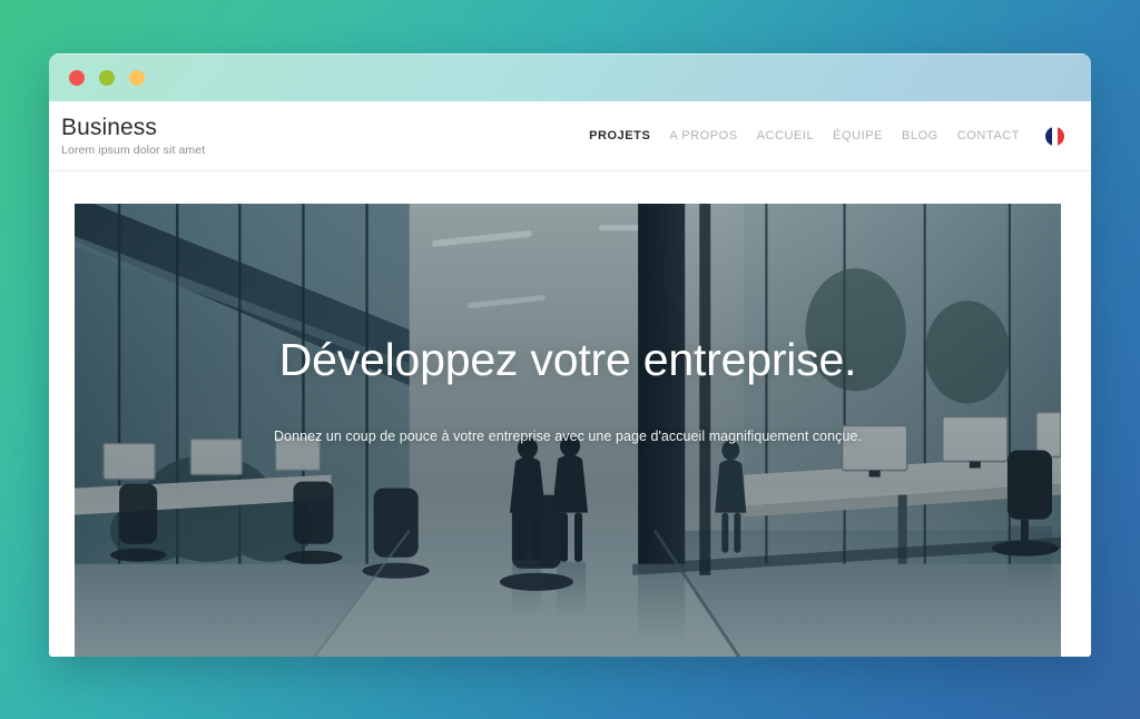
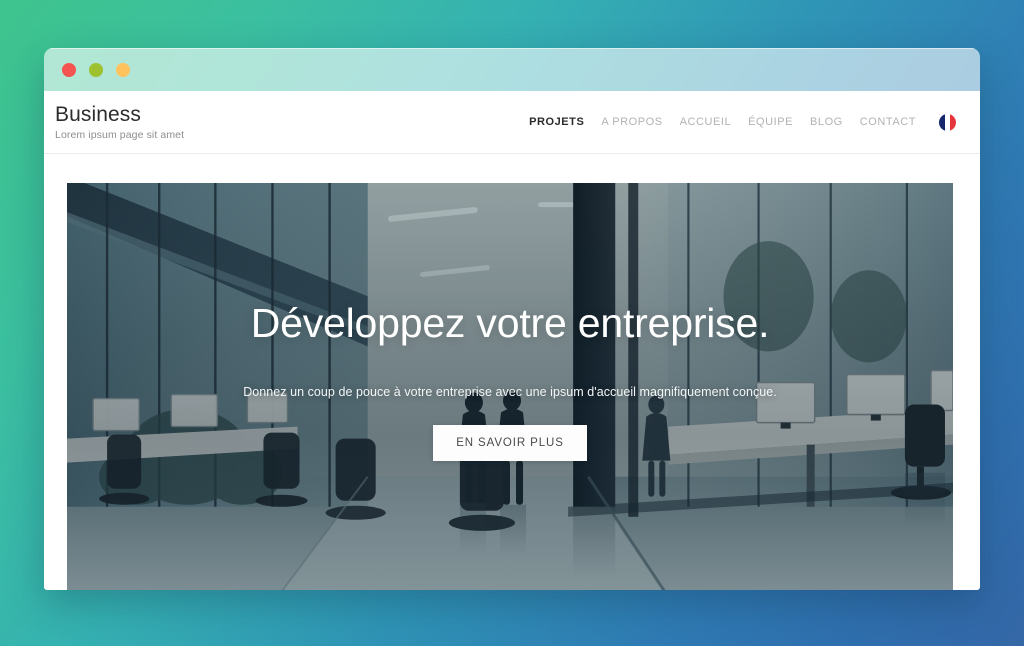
  Business
- Lorem ipsum dolor sit amet
+ Lorem ipsum page sit amet
  PROJETS
  A PROPOS
  ACCUEIL
  ÉQUIPE
  BLOG
  CONTACT
  Développez votre entreprise.
- Donnez un coup de pouce à votre entreprise avec une page d'accueil magnifiquement conçue.
+ Donnez un coup de pouce à votre entreprise avec une ipsum d'accueil magnifiquement conçue.
+ EN SAVOIR PLUS
